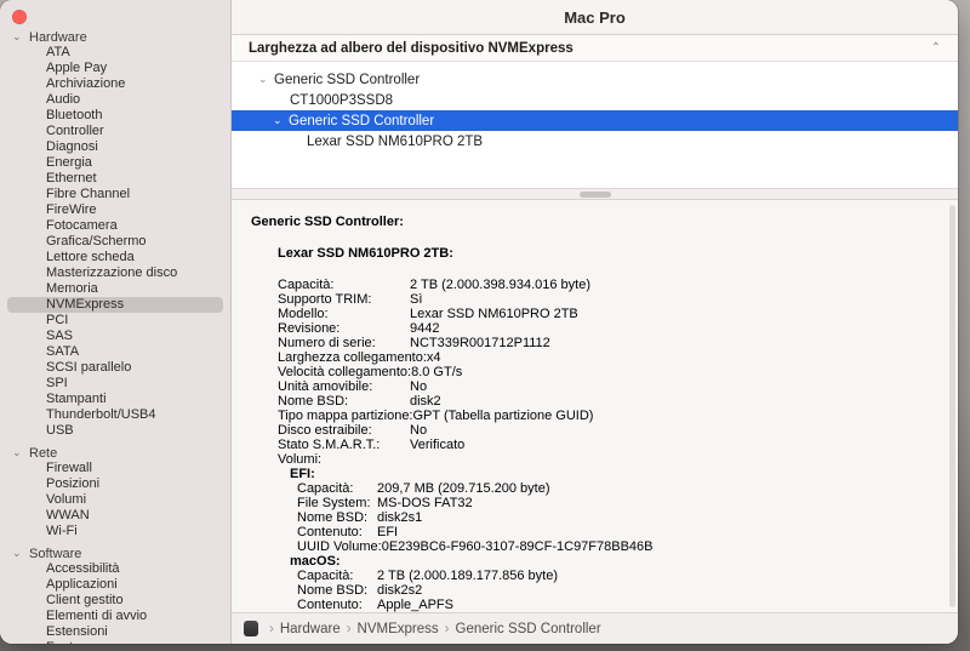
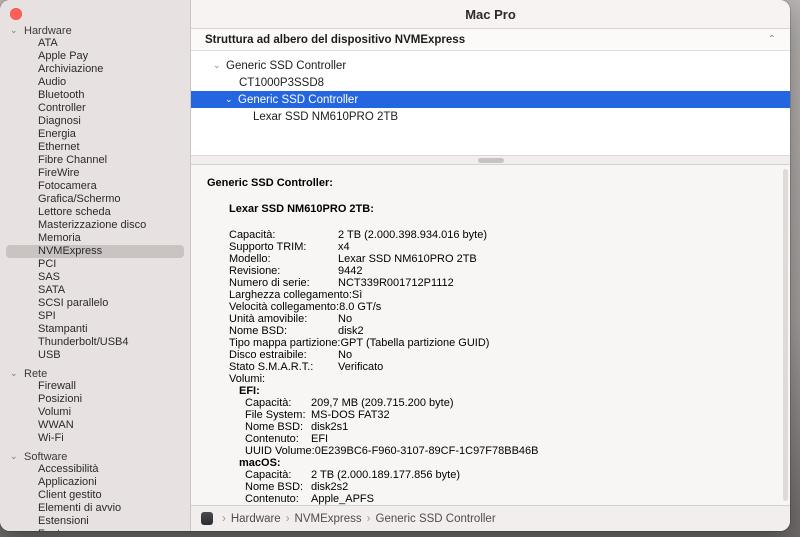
  ⌄
  Hardware
  ATA
  Apple Pay
  Archiviazione
  Audio
  Bluetooth
  Controller
  Diagnosi
  Energia
  Ethernet
  Fibre Channel
  FireWire
  Fotocamera
  Grafica/Schermo
  Lettore scheda
  Masterizzazione disco
  Memoria
  NVMExpress
  PCI
  SAS
  SATA
  SCSI parallelo
  SPI
  Stampanti
  Thunderbolt/USB4
  USB
  ⌄
  Rete
  Firewall
  Posizioni
  Volumi
  WWAN
  Wi-Fi
  ⌄
  Software
  Accessibilità
  Applicazioni
  Client gestito
  Elementi di avvio
  Estensioni
  Mac Pro
- Larghezza ad albero del dispositivo NVMExpress
+ Struttura ad albero del dispositivo NVMExpress
  ⌃
  ⌄
  Generic SSD Controller
  CT1000P3SSD8
  ⌄
  Generic SSD Controller
  Lexar SSD NM610PRO 2TB
  Generic SSD Controller:
  Lexar SSD NM610PRO 2TB:
  Capacità:
  2 TB (2.000.398.934.016 byte)
  Supporto TRIM:
- Sì
+ x4
  Modello:
  Lexar SSD NM610PRO 2TB
  Revisione:
  9442
  Numero di serie:
  NCT339R001712P1112
  Larghezza collegamento:
- x4
+ Sì
  Velocità collegamento:
  8.0 GT/s
  Unità amovibile:
  No
  Nome BSD:
  disk2
  Tipo mappa partizione:
  GPT (Tabella partizione GUID)
  Disco estraibile:
  No
  Stato S.M.A.R.T.:
  Verificato
  Volumi:
  EFI:
  Capacità:
  209,7 MB (209.715.200 byte)
  File System:
  MS-DOS FAT32
  Nome BSD:
  disk2s1
  Contenuto:
  EFI
  UUID Volume:
  0E239BC6-F960-3107-89CF-1C97F78BB46B
  macOS:
  Capacità:
  2 TB (2.000.189.177.856 byte)
  Nome BSD:
  disk2s2
  Contenuto:
  Apple_APFS
  ›
  Hardware
  ›
  NVMExpress
  ›
  Generic SSD Controller
